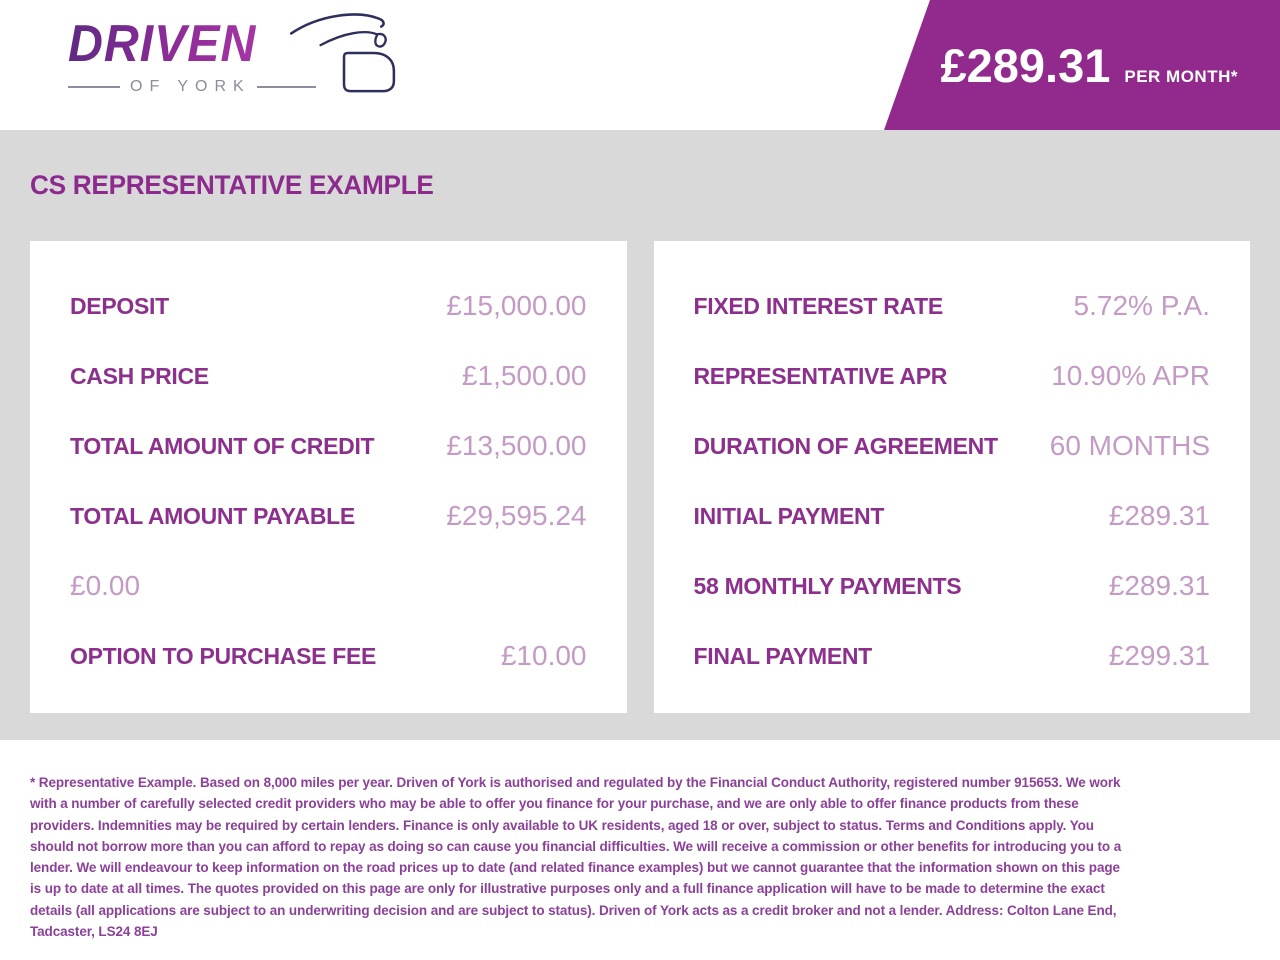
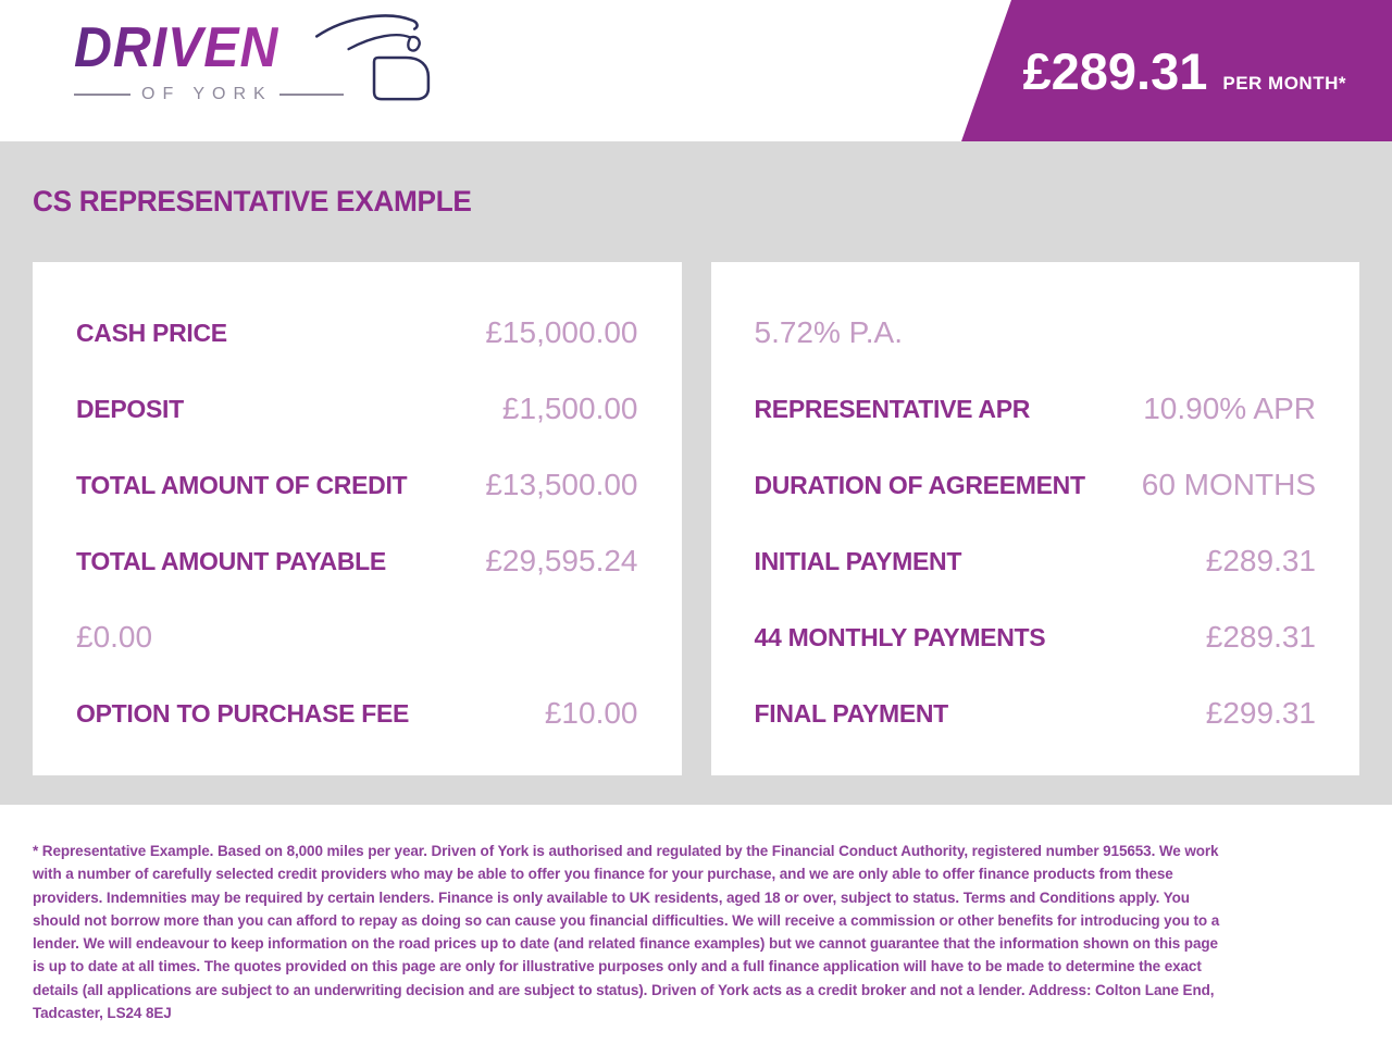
  DRIVEN
  OF YORK
  £289.31
  PER MONTH*
  CS REPRESENTATIVE EXAMPLE
- DEPOSIT
+ CASH PRICE
  £15,000.00
- CASH PRICE
+ DEPOSIT
  £1,500.00
  TOTAL AMOUNT OF CREDIT
  £13,500.00
  TOTAL AMOUNT PAYABLE
  £29,595.24
  £0.00
  OPTION TO PURCHASE FEE
  £10.00
- FIXED INTEREST RATE
  5.72% P.A.
  REPRESENTATIVE APR
  10.90% APR
  DURATION OF AGREEMENT
  60 MONTHS
  INITIAL PAYMENT
  £289.31
- 58 MONTHLY PAYMENTS
+ 44 MONTHLY PAYMENTS
  £289.31
  FINAL PAYMENT
  £299.31
  * Representative Example. Based on 8,000 miles per year. Driven of York is authorised and regulated by the Financial Conduct Authority, registered number 915653. We work with a number of carefully selected credit providers who may be able to offer you finance for your purchase, and we are only able to offer finance products from these providers. Indemnities may be required by certain lenders. Finance is only available to UK residents, aged 18 or over, subject to status. Terms and Conditions apply. You should not borrow more than you can afford to repay as doing so can cause you financial difficulties. We will receive a commission or other benefits for introducing you to a lender. We will endeavour to keep information on the road prices up to date (and related finance examples) but we cannot guarantee that the information shown on this page is up to date at all times. The quotes provided on this page are only for illustrative purposes only and a full finance application will have to be made to determine the exact details (all applications are subject to an underwriting decision and are subject to status). Driven of York acts as a credit broker and not a lender. Address: Colton Lane End, Tadcaster, LS24 8EJ
